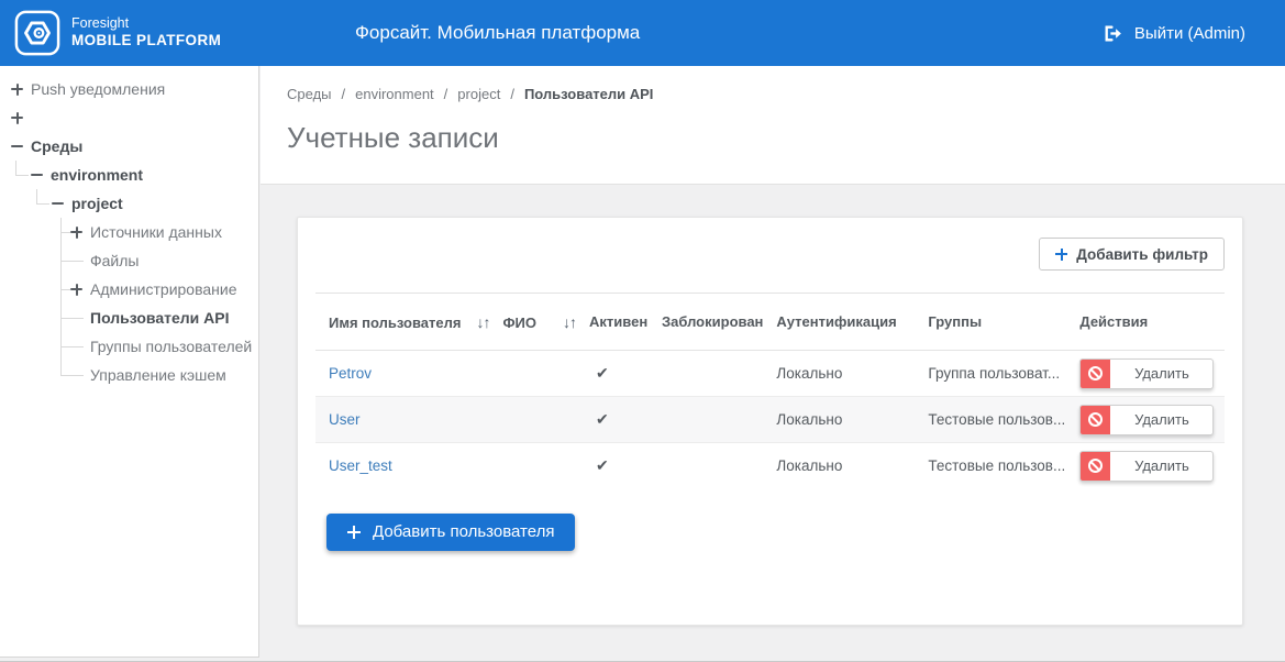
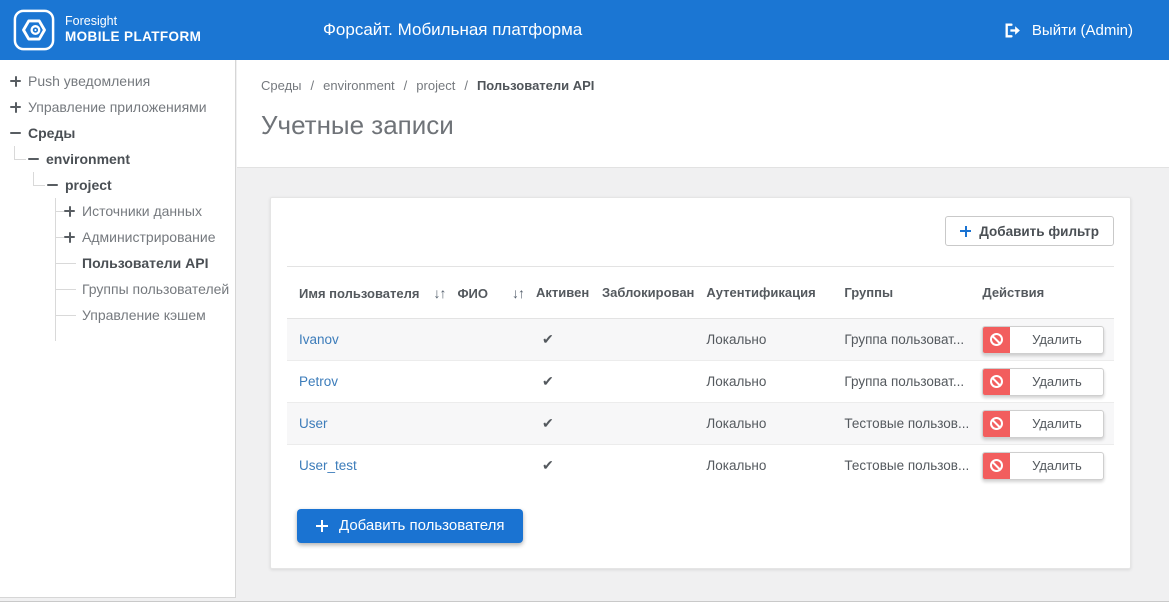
  Foresight
  MOBILE PLATFORM
  Форсайт. Мобильная платформа
  Выйти (Admin)
  Push уведомления
+ Управление приложениями
  Среды
  environment
  project
  Источники данных
- Файлы
  Администрирование
  Пользователи API
  Группы пользователей
  Управление кэшем
  Среды
  /
  environment
  /
  project
  /
  Пользователи API
  Учетные записи
  Добавить фильтр
  Имя пользователя ↓↑	ФИО ↓↑	Активен	Заблокирован	Аутентификация	Группы	Действия
+ Ivanov		✔		Локально	Группа пользоват...	Удалить
  Petrov		✔		Локально	Группа пользоват...	Удалить
  User		✔		Локально	Тестовые пользов...	Удалить
  User_test		✔		Локально	Тестовые пользов...	Удалить
  Добавить пользователя
